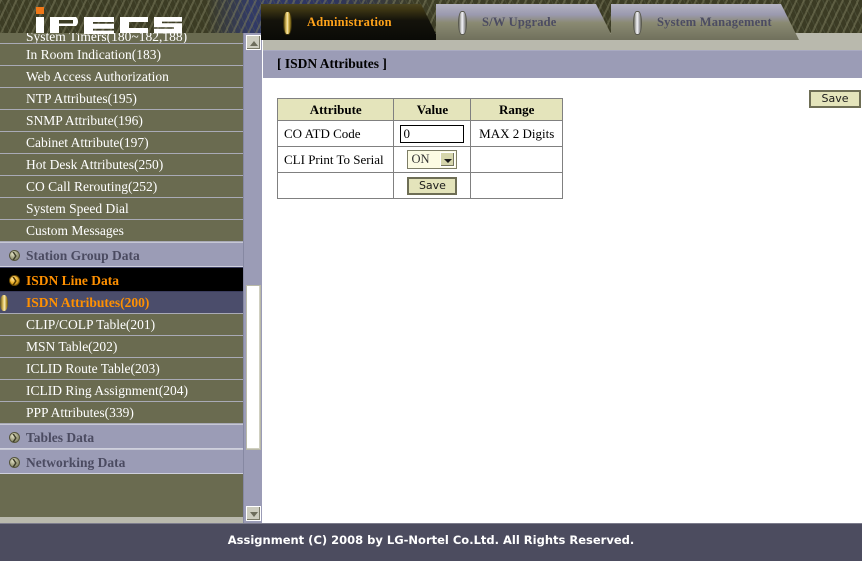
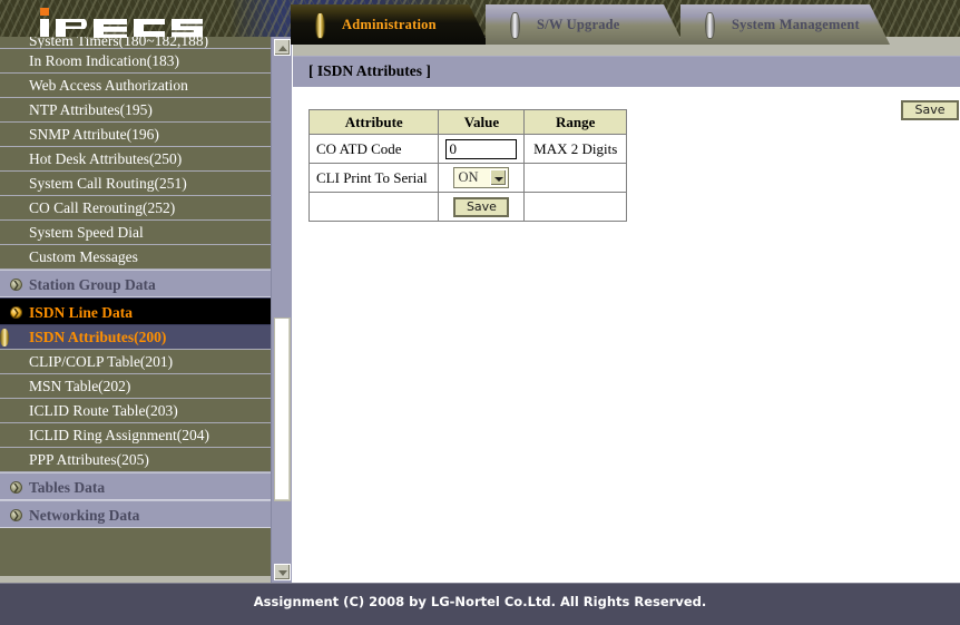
  Administration
  S/W Upgrade
  System Management
  System Timers(180~182,188)
  In Room Indication(183)
  Web Access Authorization
  NTP Attributes(195)
  SNMP Attribute(196)
- Cabinet Attribute(197)
  Hot Desk Attributes(250)
+ System Call Routing(251)
  CO Call Rerouting(252)
  System Speed Dial
  Custom Messages
  ❯
  Station Group Data
  ❯
  ISDN Line Data
  ISDN Attributes(200)
  CLIP/COLP Table(201)
  MSN Table(202)
  ICLID Route Table(203)
  ICLID Ring Assignment(204)
- PPP Attributes(339)
+ PPP Attributes(205)
  ❯
  Tables Data
  ❯
  Networking Data
  [ ISDN Attributes ]
  Save
  Attribute	Value	Range
  CO ATD Code	0	MAX 2 Digits
  CLI Print To Serial	ON
  	Save
  Assignment (C) 2008 by LG-Nortel Co.Ltd. All Rights Reserved.
